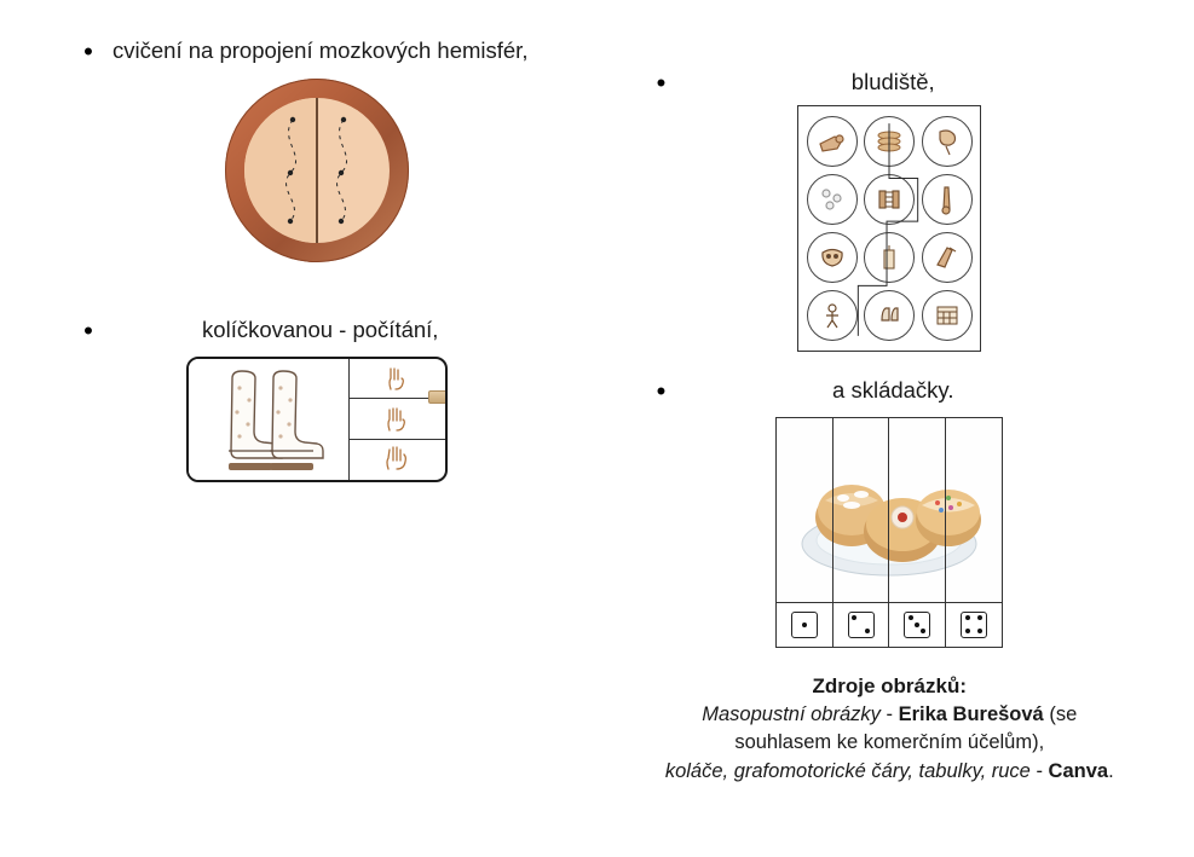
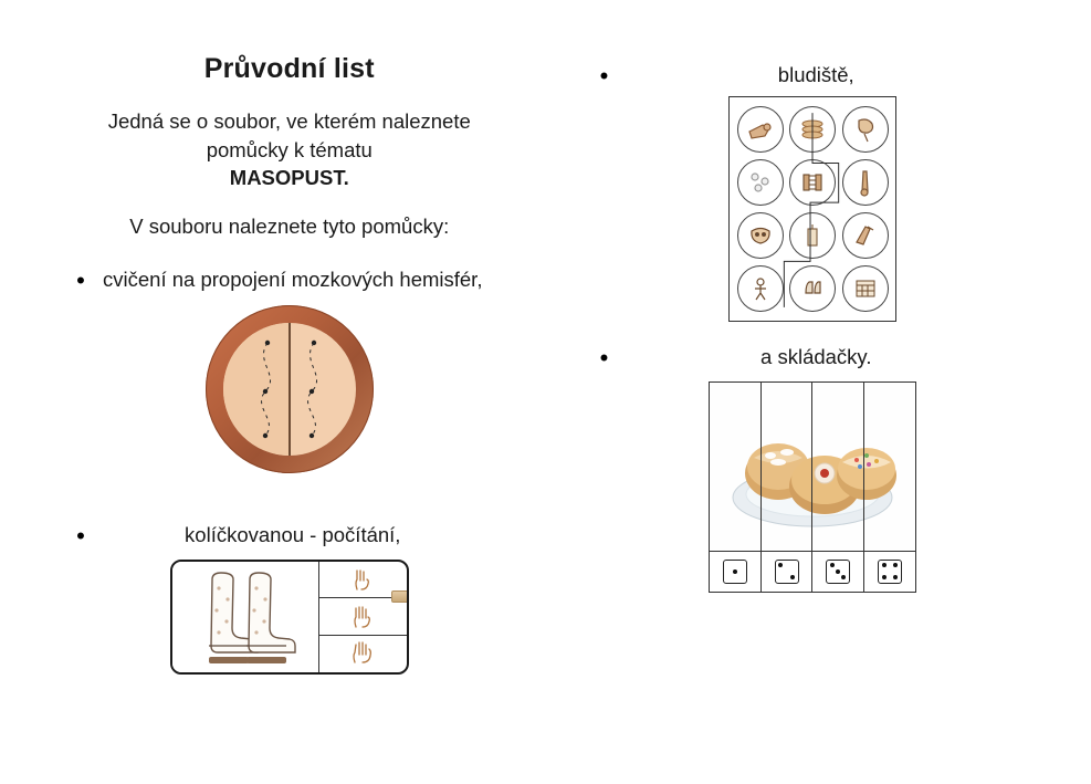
+ Průvodní list
+ Jedná se o soubor, ve kterém naleznete
+ pomůcky k tématu
+ MASOPUST.
+ V souboru naleznete tyto pomůcky:
  •
  cvičení na propojení mozkových hemisfér,
  •
  kolíčkovanou - počítání,
  •
  bludiště,
  •
  a skládačky.
- Zdroje obrázků:
- Masopustní obrázky - Erika Burešová (se
- souhlasem ke komerčním účelům),
- koláče, grafomotorické čáry, tabulky, ruce - Canva.
